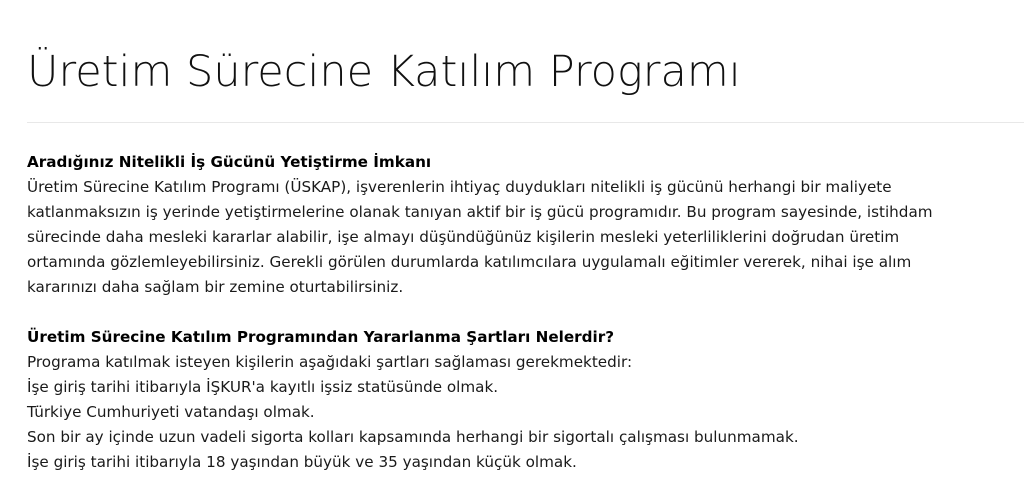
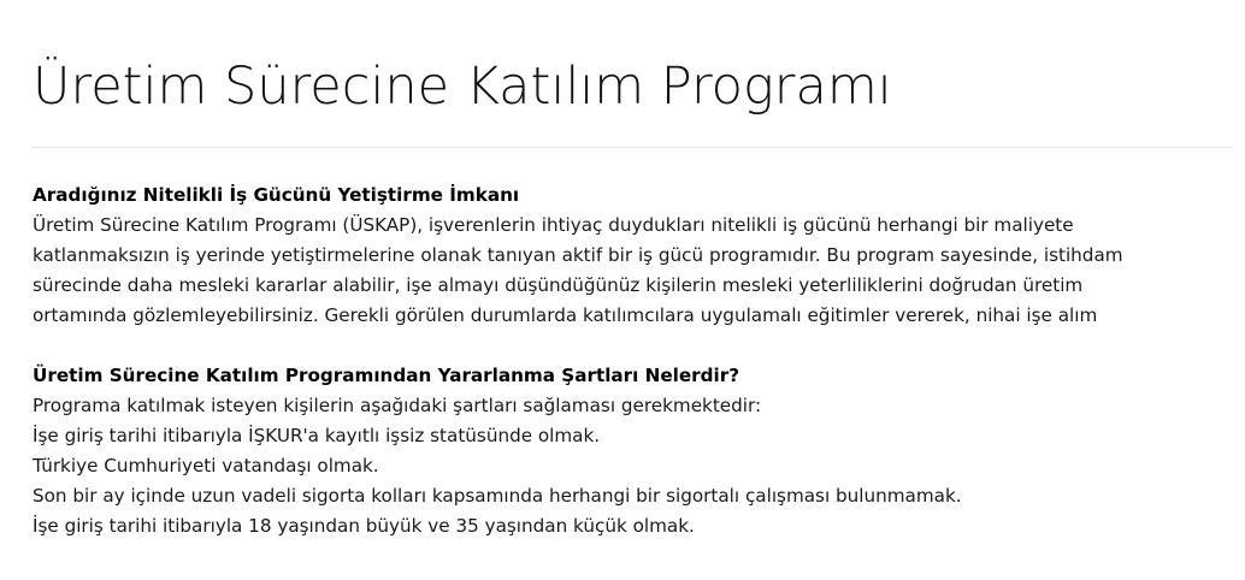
  Üretim Sürecine Katılım Programı
  Aradığınız Nitelikli İş Gücünü Yetiştirme İmkanı
  Üretim Sürecine Katılım Programı (ÜSKAP), işverenlerin ihtiyaç duydukları nitelikli iş gücünü herhangi bir maliyete
  katlanmaksızın iş yerinde yetiştirmelerine olanak tanıyan aktif bir iş gücü programıdır. Bu program sayesinde, istihdam
  sürecinde daha mesleki kararlar alabilir, işe almayı düşündüğünüz kişilerin mesleki yeterliliklerini doğrudan üretim
  ortamında gözlemleyebilirsiniz. Gerekli görülen durumlarda katılımcılara uygulamalı eğitimler vererek, nihai işe alım
- kararınızı daha sağlam bir zemine oturtabilirsiniz.
  Üretim Sürecine Katılım Programından Yararlanma Şartları Nelerdir?
  Programa katılmak isteyen kişilerin aşağıdaki şartları sağlaması gerekmektedir:
  İşe giriş tarihi itibarıyla İŞKUR'a kayıtlı işsiz statüsünde olmak.
  Türkiye Cumhuriyeti vatandaşı olmak.
  Son bir ay içinde uzun vadeli sigorta kolları kapsamında herhangi bir sigortalı çalışması bulunmamak.
  İşe giriş tarihi itibarıyla 18 yaşından büyük ve 35 yaşından küçük olmak.
